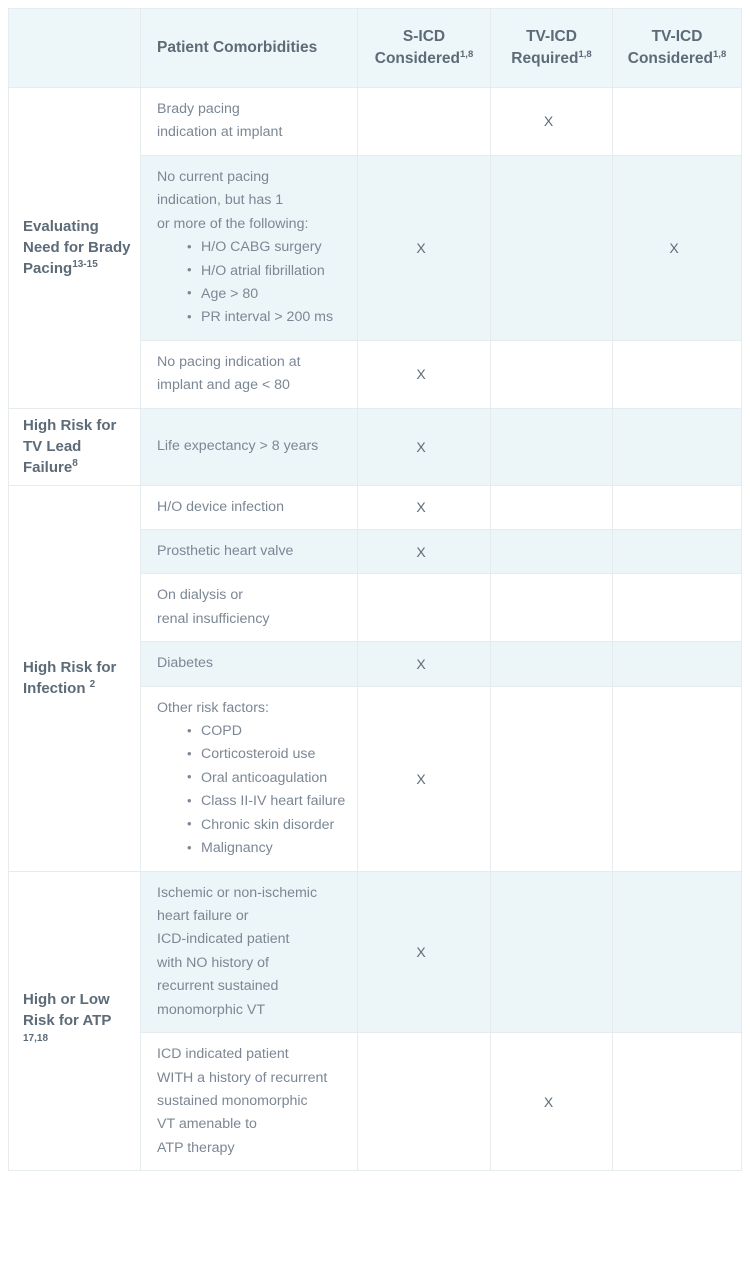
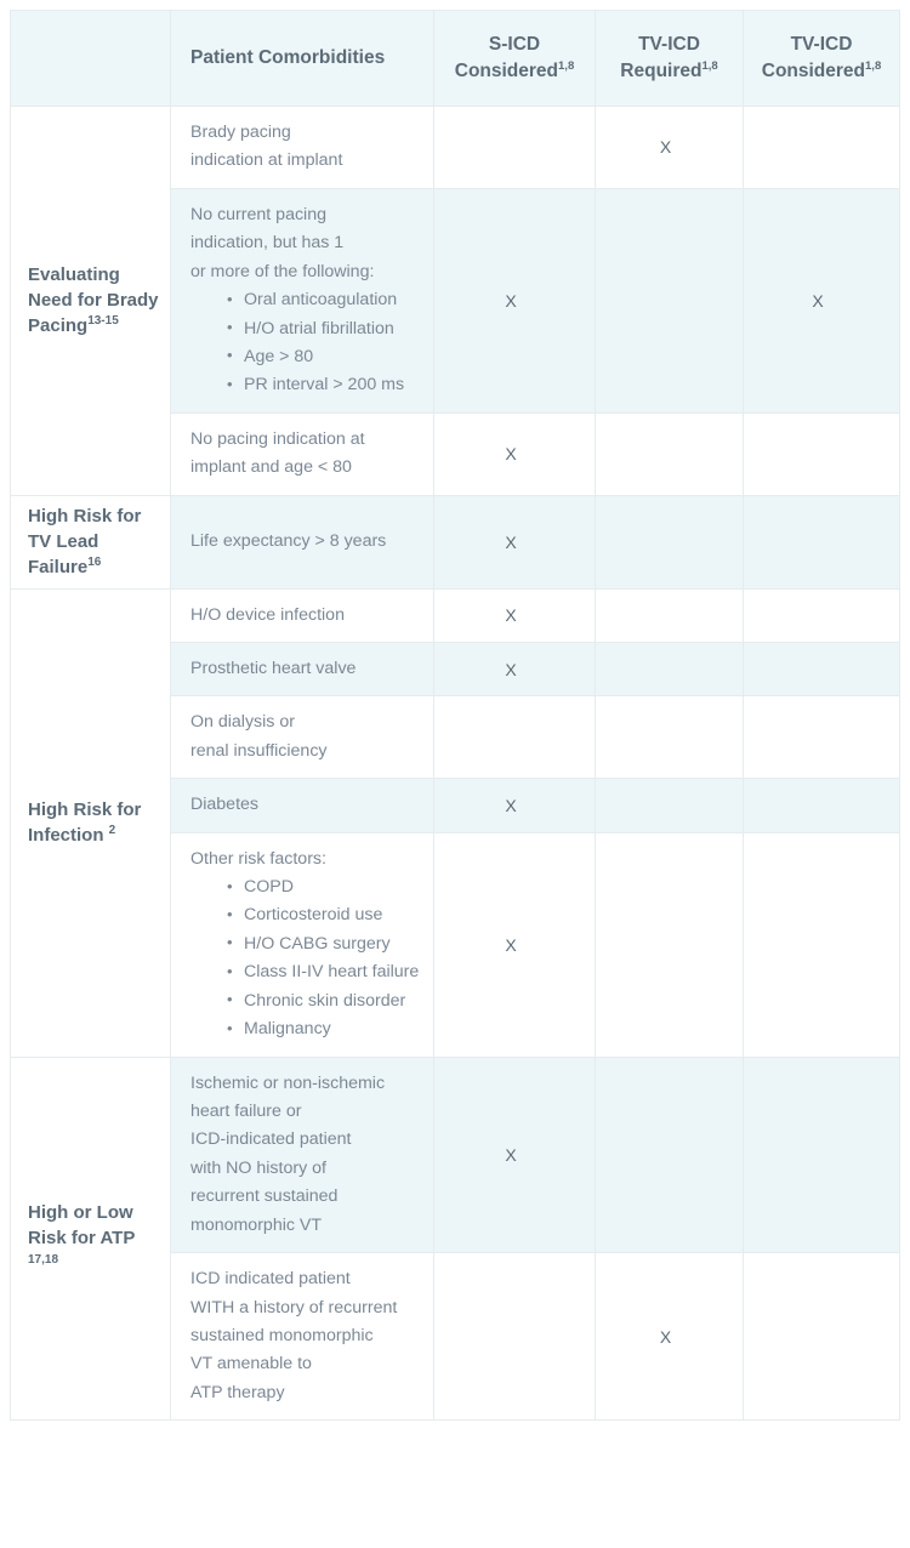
  	Patient Comorbidities	S-ICD Considered1,8	TV-ICD Required1,8	TV-ICD Considered1,8
  Evaluating Need for Brady Pacing13-15	Brady pacingindication at implant		X
- No current pacingindication, but has 1or more of the following:H/O CABG surgeryH/O atrial fibrillationAge > 80PR interval > 200 ms	X		X
+ No current pacingindication, but has 1or more of the following:Oral anticoagulationH/O atrial fibrillationAge > 80PR interval > 200 ms	X		X
  No pacing indication atimplant and age < 80	X
- High Risk for TV Lead Failure8	Life expectancy > 8 years	X
+ High Risk for TV Lead Failure16	Life expectancy > 8 years	X
  High Risk for Infection 2	H/O device infection	X
  Prosthetic heart valve	X
  On dialysis orrenal insufficiency
  Diabetes	X
- Other risk factors:COPDCorticosteroid useOral anticoagulationClass II-IV heart failureChronic skin disorderMalignancy	X
+ Other risk factors:COPDCorticosteroid useH/O CABG surgeryClass II-IV heart failureChronic skin disorderMalignancy	X
  High or Low Risk for ATP 17,18	Ischemic or non-ischemicheart failure orICD-indicated patientwith NO history ofrecurrent sustainedmonomorphic VT	X
  ICD indicated patientWITH a history of recurrentsustained monomorphicVT amenable toATP therapy		X
